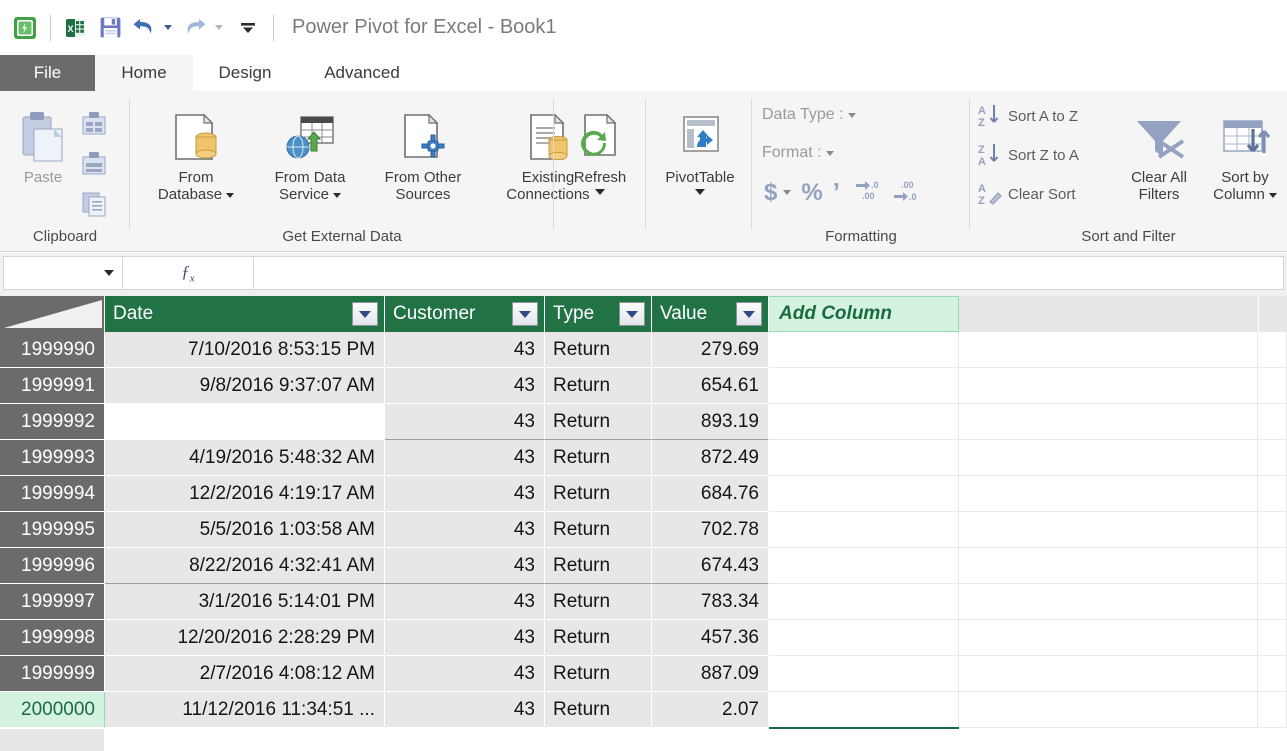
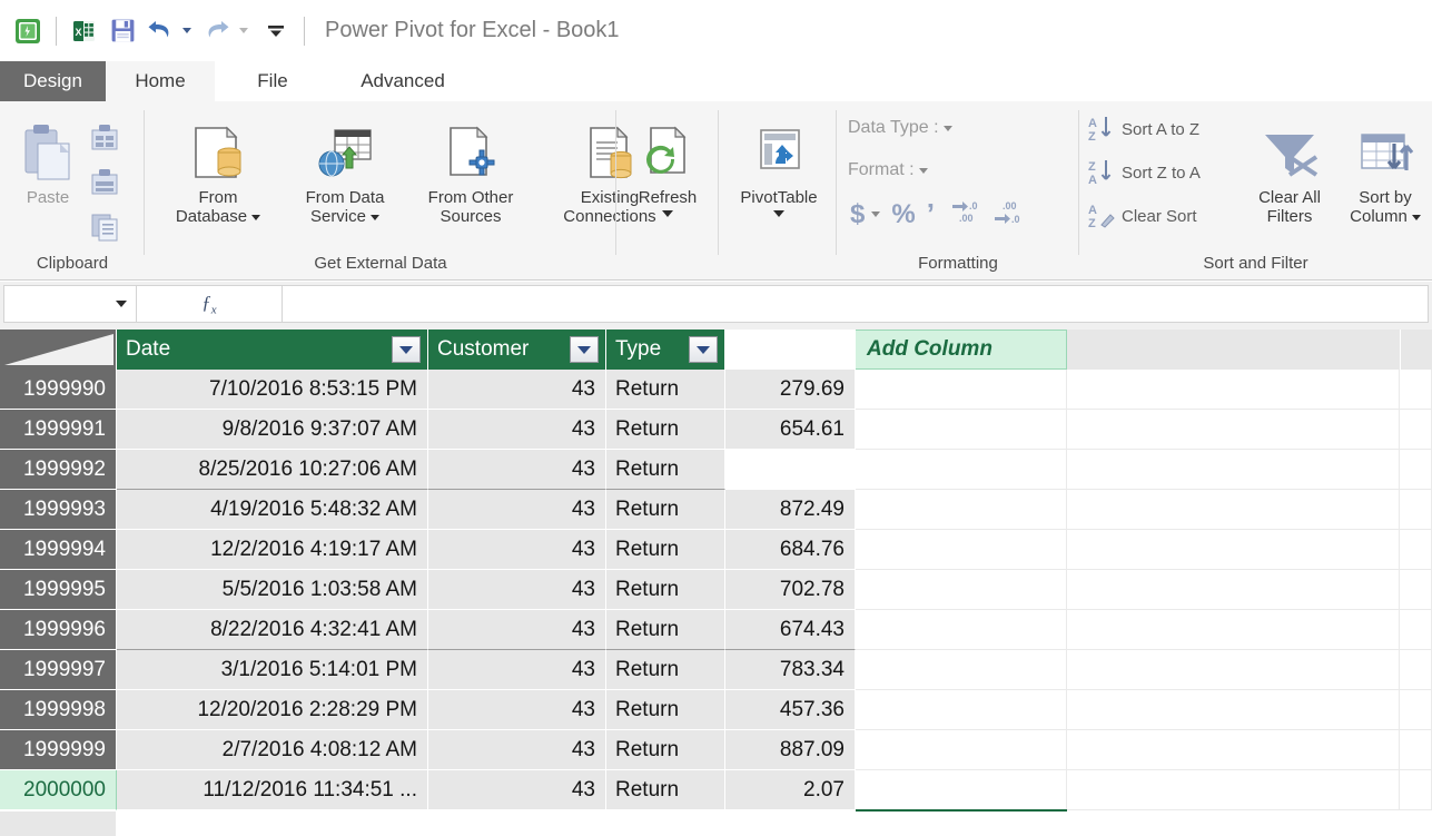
  X
  Power Pivot for Excel - Book1
- File
+ Design
  Home
- Design
+ File
  Advanced
  Paste
  Clipboard
  From
  Database
  From Data
  Service
  From Other
  Sources
  Exising
  Connections
  Get External Data
  Refresh
  PivotTable
  Data Type :
  Format :
  $
  %
  ’
  .0
  .00
  .00
  .0
  Formatting
  A
  Z
  Sort A to Z
  Z
  A
  Sort Z to A
  A
  Z
  Clear Sort
  Clear All
  Filters
  Sort by
  Column
  Sort and Filter
  ƒx
  Date
  Customer
  Type
- Value
  Add Column
  1999990
  7/10/2016 8:53:15 PM
  43
  Return
  279.69
  1999991
  9/8/2016 9:37:07 AM
  43
  Return
  654.61
  1999992
+ 8/25/2016 10:27:06 AM
  43
  Return
- 893.19
  1999993
  4/19/2016 5:48:32 AM
  43
  Return
  872.49
  1999994
  12/2/2016 4:19:17 AM
  43
  Return
  684.76
  1999995
  5/5/2016 1:03:58 AM
  43
  Return
  702.78
  1999996
  8/22/2016 4:32:41 AM
  43
  Return
  674.43
  1999997
  3/1/2016 5:14:01 PM
  43
  Return
  783.34
  1999998
  12/20/2016 2:28:29 PM
  43
  Return
  457.36
  1999999
  2/7/2016 4:08:12 AM
  43
  Return
  887.09
  2000000
  11/12/2016 11:34:51 ...
  43
  Return
  2.07
